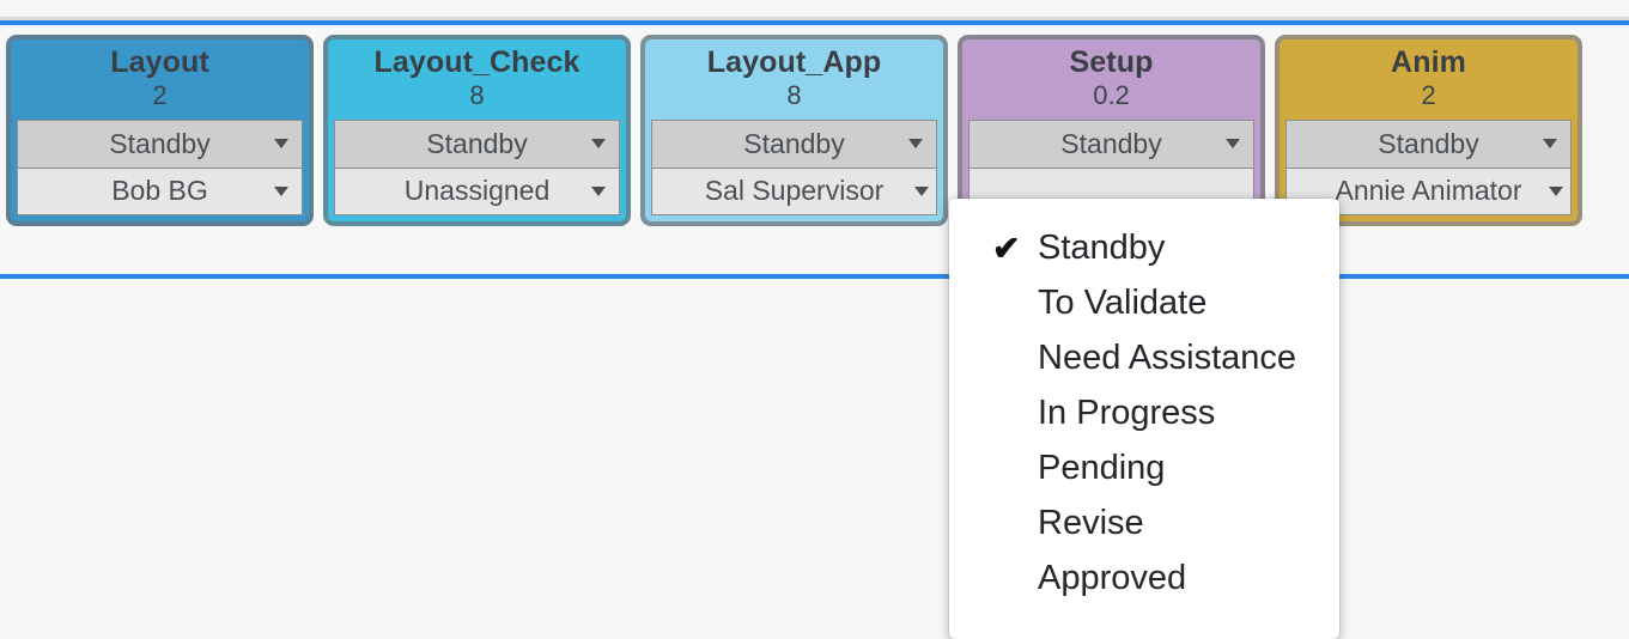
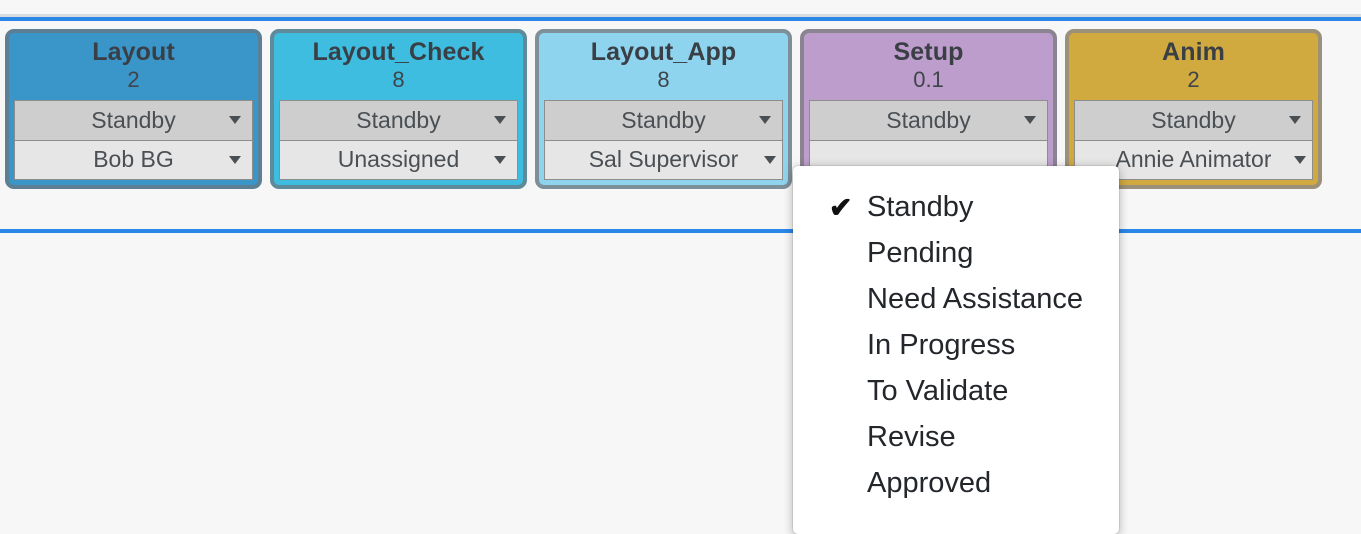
  Layout
  2
  Standby
  Bob BG
  Layout_Check
  8
  Standby
  Unassigned
  Layout_App
  8
  Standby
  Sal Supervisor
  Setup
- 0.2
+ 0.1
  Standby
  Anim
  2
  Standby
  Annie Animator
  ✔
  Standby
- To Validate
+ Pending
  Need Assistance
  In Progress
- Pending
+ To Validate
  Revise
  Approved
